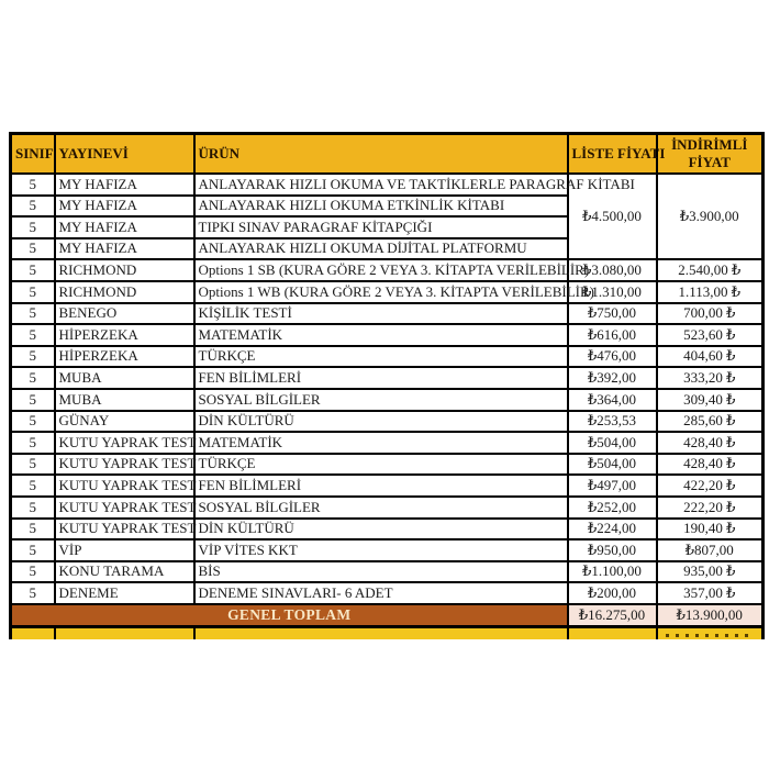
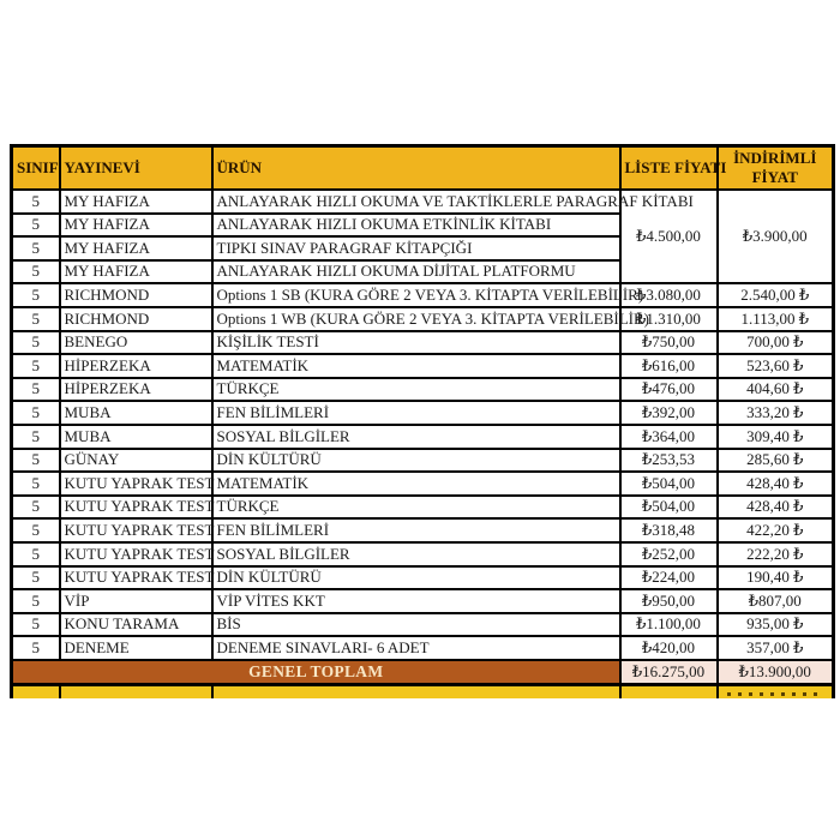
  SINIF	YAYINEVİ	ÜRÜN	LİSTE FİYATI	İNDİRİMLİ FİYAT
  5	MY HAFIZA	ANLAYARAK HIZLI OKUMA VE TAKTİKLERLE PARAGRAF KİTABI	₺4.500,00	₺3.900,00
  5	MY HAFIZA	ANLAYARAK HIZLI OKUMA ETKİNLİK KİTABI
  5	MY HAFIZA	TIPKI SINAV PARAGRAF KİTAPÇIĞI
  5	MY HAFIZA	ANLAYARAK HIZLI OKUMA DİJİTAL PLATFORMU
  5	RICHMOND	Options 1 SB (KURA GÖRE 2 VEYA 3. KİTAPTA VERİLEBİLİR)	₺3.080,00	2.540,00 ₺
  5	RICHMOND	Options 1 WB (KURA GÖRE 2 VEYA 3. KİTAPTA VERİLEBİLİR)	₺1.310,00	1.113,00 ₺
  5	BENEGO	KİŞİLİK TESTİ	₺750,00	700,00 ₺
  5	HİPERZEKA	MATEMATİK	₺616,00	523,60 ₺
  5	HİPERZEKA	TÜRKÇE	₺476,00	404,60 ₺
  5	MUBA	FEN BİLİMLERİ	₺392,00	333,20 ₺
  5	MUBA	SOSYAL BİLGİLER	₺364,00	309,40 ₺
  5	GÜNAY	DİN KÜLTÜRÜ	₺253,53	285,60 ₺
  5	KUTU YAPRAK TEST	MATEMATİK	₺504,00	428,40 ₺
  5	KUTU YAPRAK TEST	TÜRKÇE	₺504,00	428,40 ₺
- 5	KUTU YAPRAK TEST	FEN BİLİMLERİ	₺497,00	422,20 ₺
+ 5	KUTU YAPRAK TEST	FEN BİLİMLERİ	₺318,48	422,20 ₺
  5	KUTU YAPRAK TEST	SOSYAL BİLGİLER	₺252,00	222,20 ₺
  5	KUTU YAPRAK TEST	DİN KÜLTÜRÜ	₺224,00	190,40 ₺
  5	VİP	VİP VİTES KKT	₺950,00	₺807,00
  5	KONU TARAMA	BİS	₺1.100,00	935,00 ₺
- 5	DENEME	DENEME SINAVLARI- 6 ADET	₺200,00	357,00 ₺
+ 5	DENEME	DENEME SINAVLARI- 6 ADET	₺420,00	357,00 ₺
  GENEL TOPLAM	₺16.275,00	₺13.900,00
